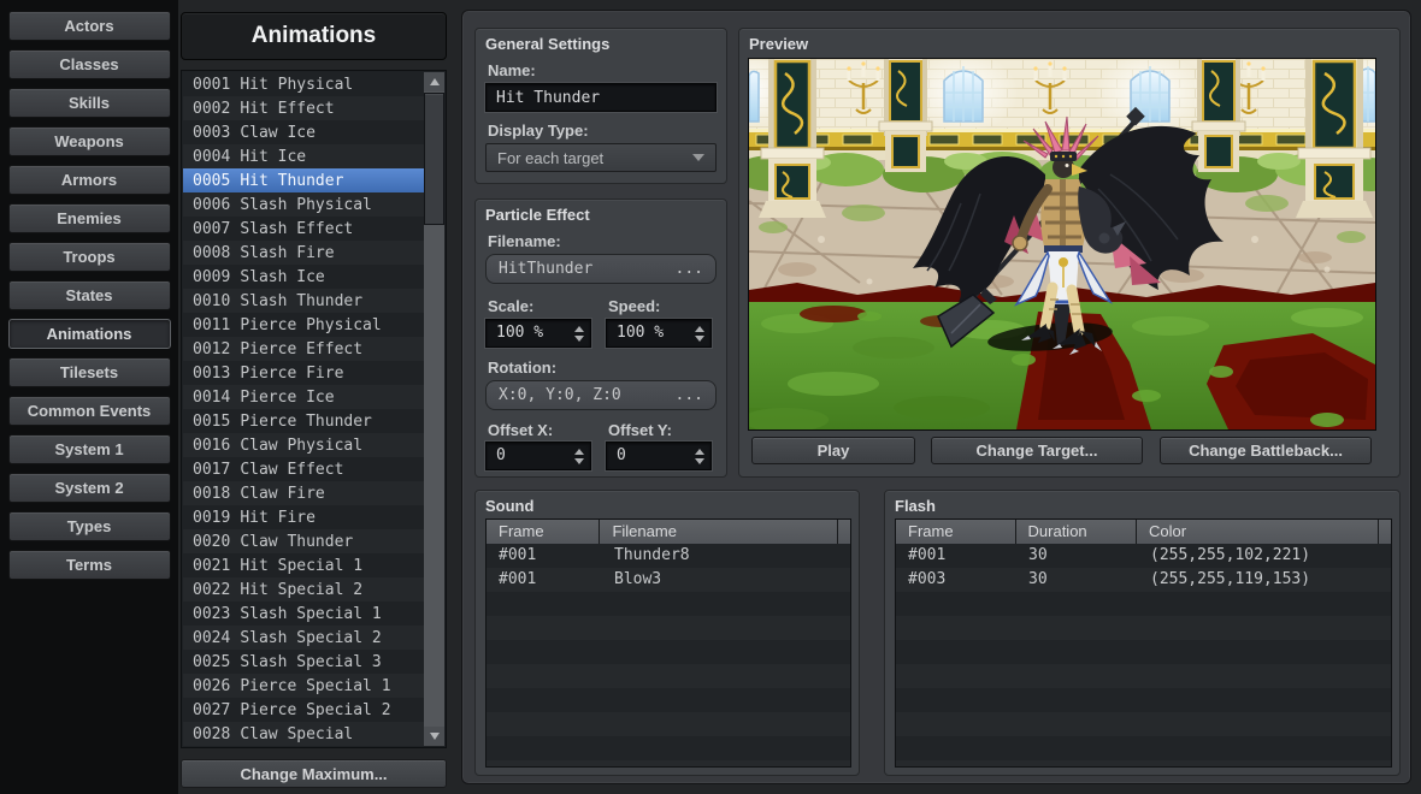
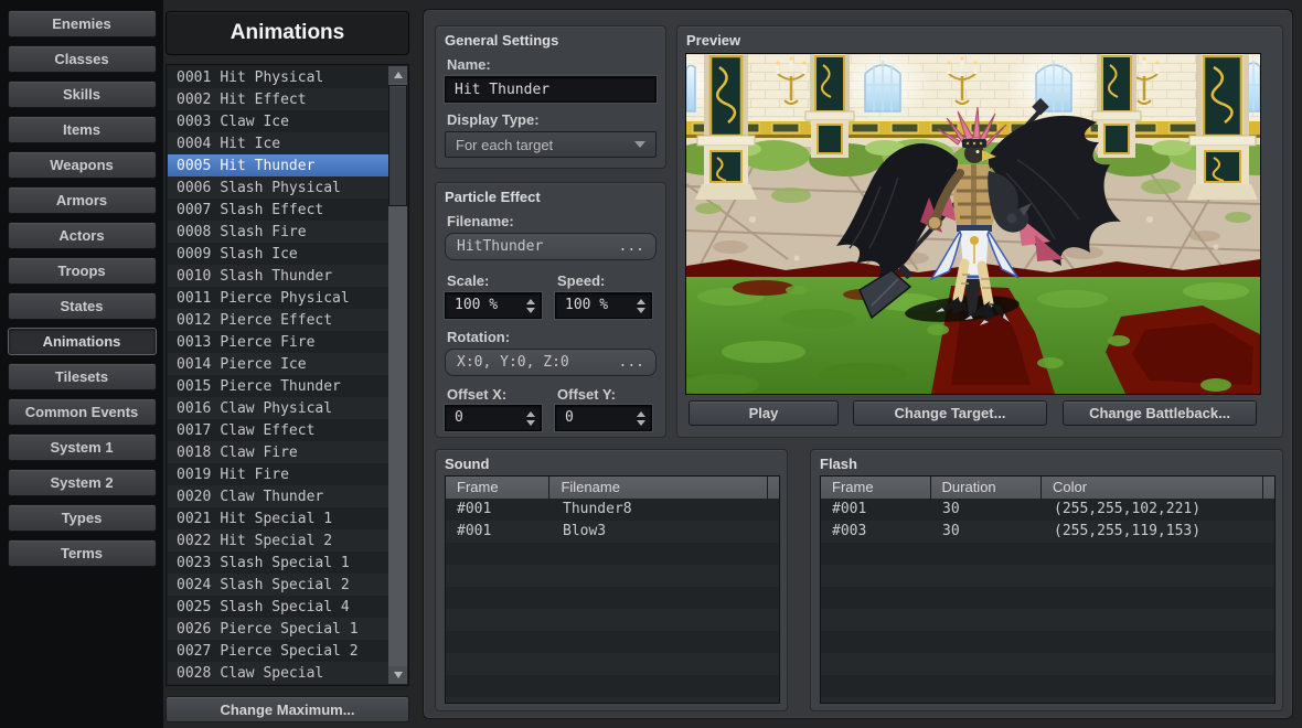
- Actors
+ Enemies
  Classes
  Skills
+ Items
  Weapons
  Armors
- Enemies
+ Actors
  Troops
  States
  Animations
  Tilesets
  Common Events
  System 1
  System 2
  Types
  Terms
  Animations
  0001
  Hit Physical
  0002
  Hit Effect
  0003
  Claw Ice
  0004
  Hit Ice
  0005
  Hit Thunder
  0006
  Slash Physical
  0007
  Slash Effect
  0008
  Slash Fire
  0009
  Slash Ice
  0010
  Slash Thunder
  0011
  Pierce Physical
  0012
  Pierce Effect
  0013
  Pierce Fire
  0014
  Pierce Ice
  0015
  Pierce Thunder
  0016
  Claw Physical
  0017
  Claw Effect
  0018
  Claw Fire
  0019
  Hit Fire
  0020
  Claw Thunder
  0021
  Hit Special 1
  0022
  Hit Special 2
  0023
  Slash Special 1
  0024
  Slash Special 2
  0025
- Slash Special 3
+ Slash Special 4
  0026
  Pierce Special 1
  0027
  Pierce Special 2
  0028
  Claw Special
  Change Maximum...
  General Settings
  Name:
  Hit Thunder
  Display Type:
  For each target
  Particle Effect
  Filename:
  HitThunder
  ...
  Scale:
  Speed:
  100 %
  100 %
  Rotation:
  X:0, Y:0, Z:0
  ...
  Offset X:
  Offset Y:
  0
  0
  Preview
  Play
  Change Target...
  Change Battleback...
  Sound
  Frame
  Filename
  #001
  Thunder8
  #001
  Blow3
  Flash
  Frame
  Duration
  Color
  #001
  30
  (255,255,102,221)
  #003
  30
  (255,255,119,153)
